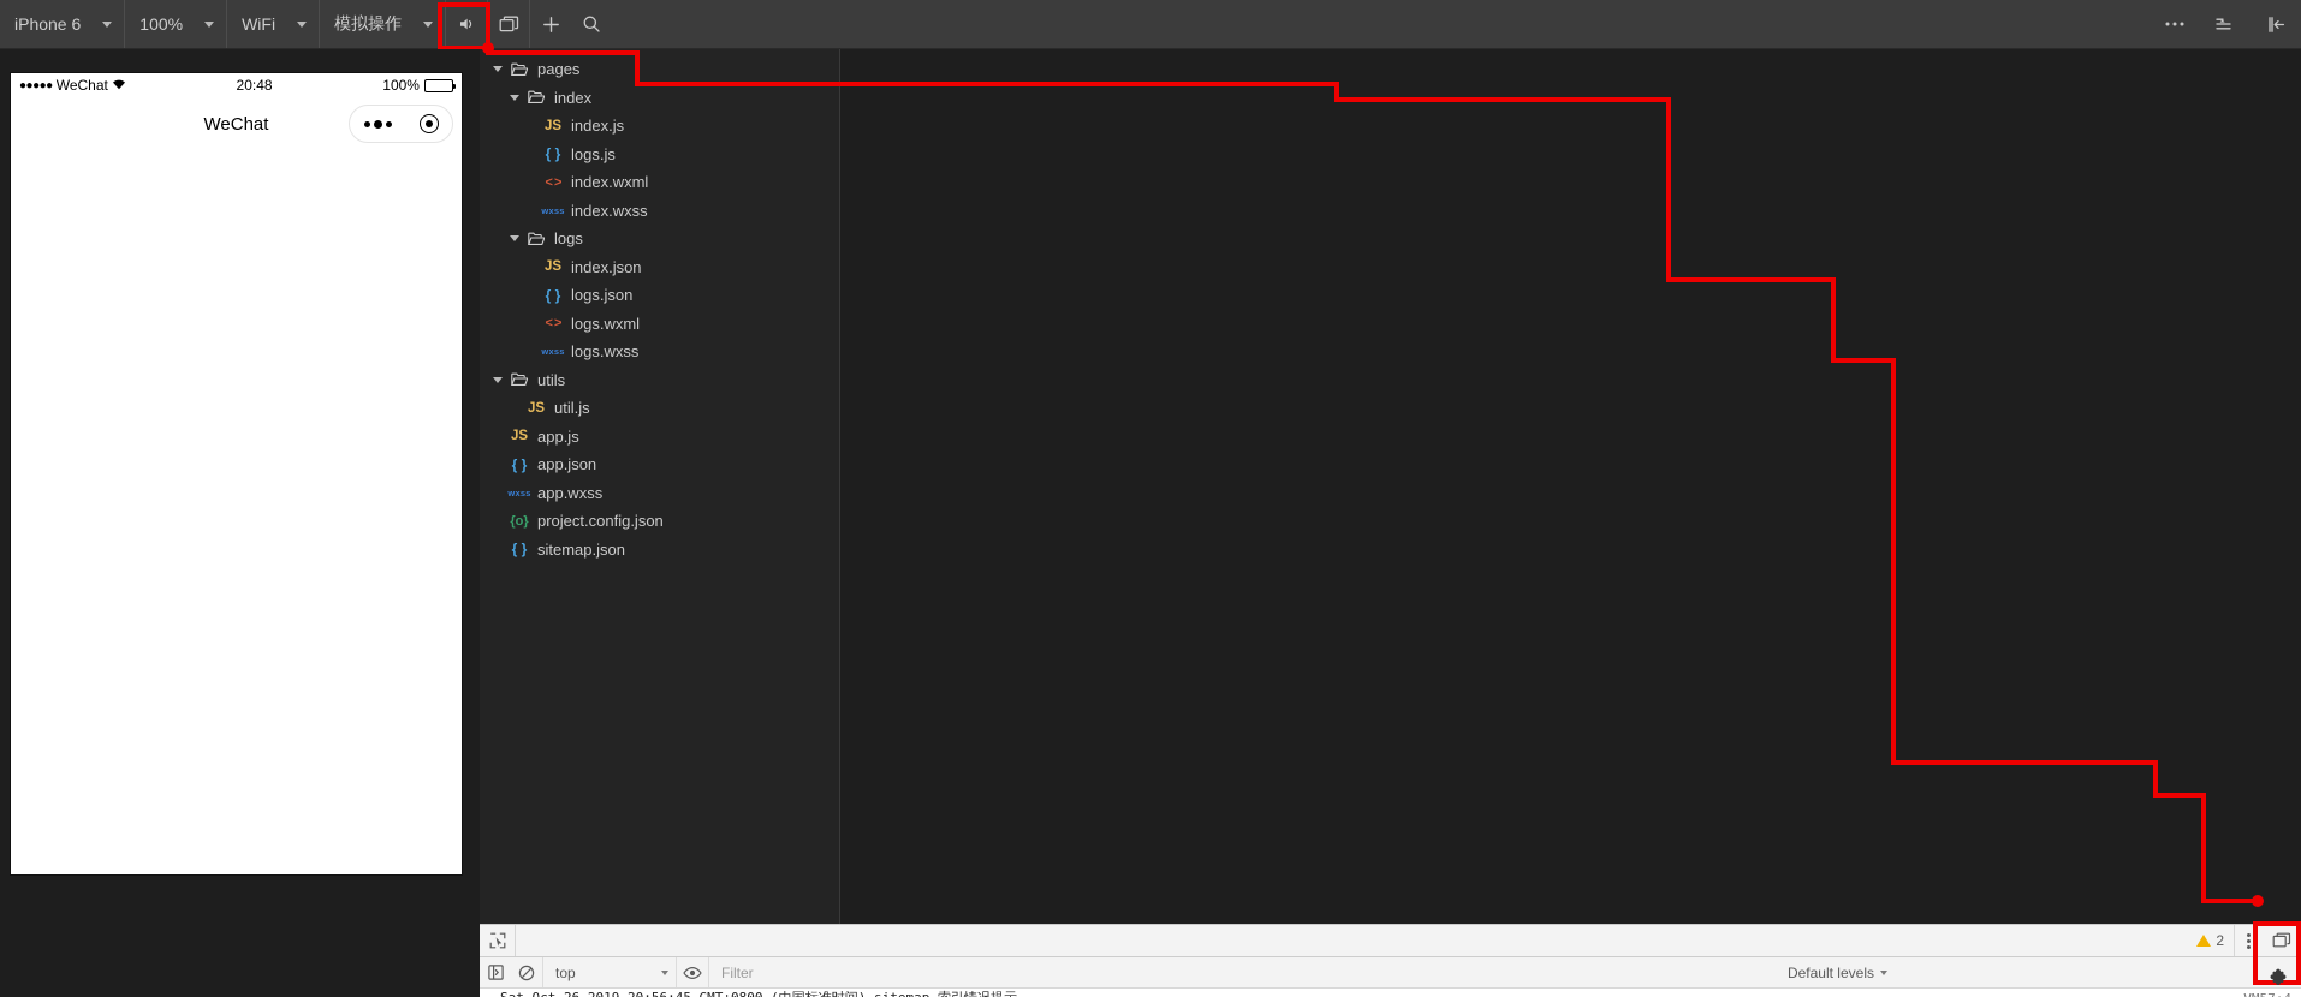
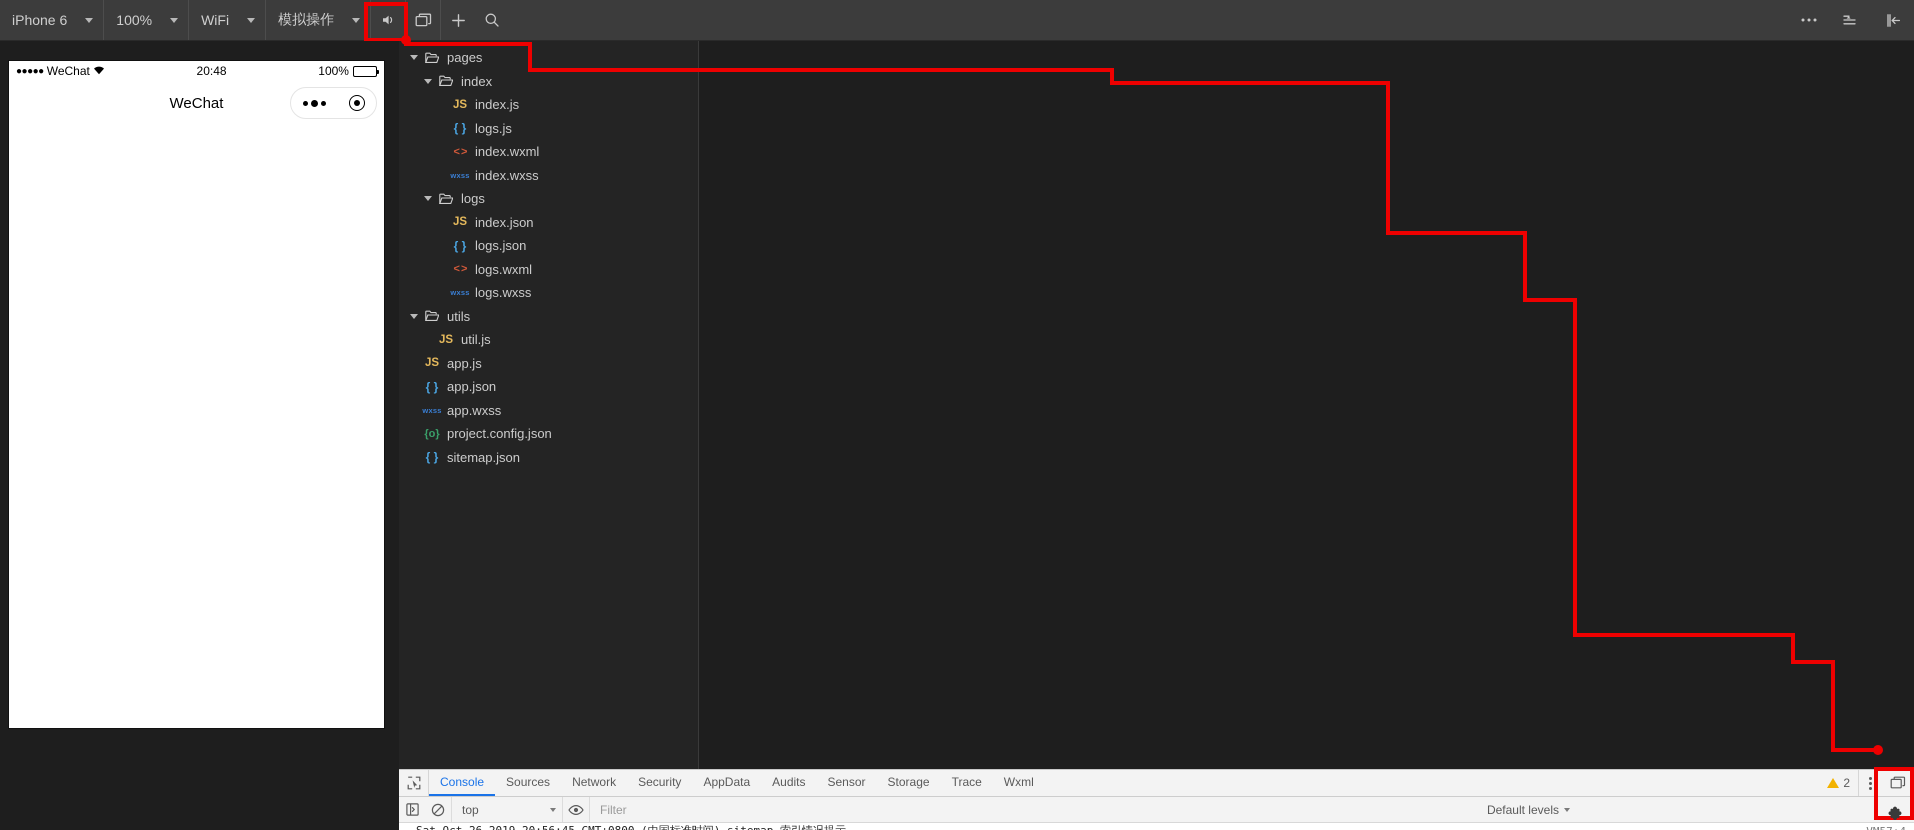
  iPhone 6
  100%
  WiFi
  模拟操作
  ●●●●●
  WeChat
  20:48
  100%
  WeChat
  pages
  index
  JS
  index.js
  { }
  logs.js
  < >
  index.wxml
  wxss
  index.wxss
  logs
  JS
  index.json
  { }
  logs.json
  < >
  logs.wxml
  wxss
  logs.wxss
  utils
  JS
  util.js
  JS
  app.js
  { }
  app.json
  wxss
  app.wxss
  {o}
  project.config.json
  { }
  sitemap.json
+ Console
+ Sources
+ Network
+ Security
+ AppData
+ Audits
+ Sensor
+ Storage
+ Trace
+ Wxml
  2
  top
  Filter
  Default levels
